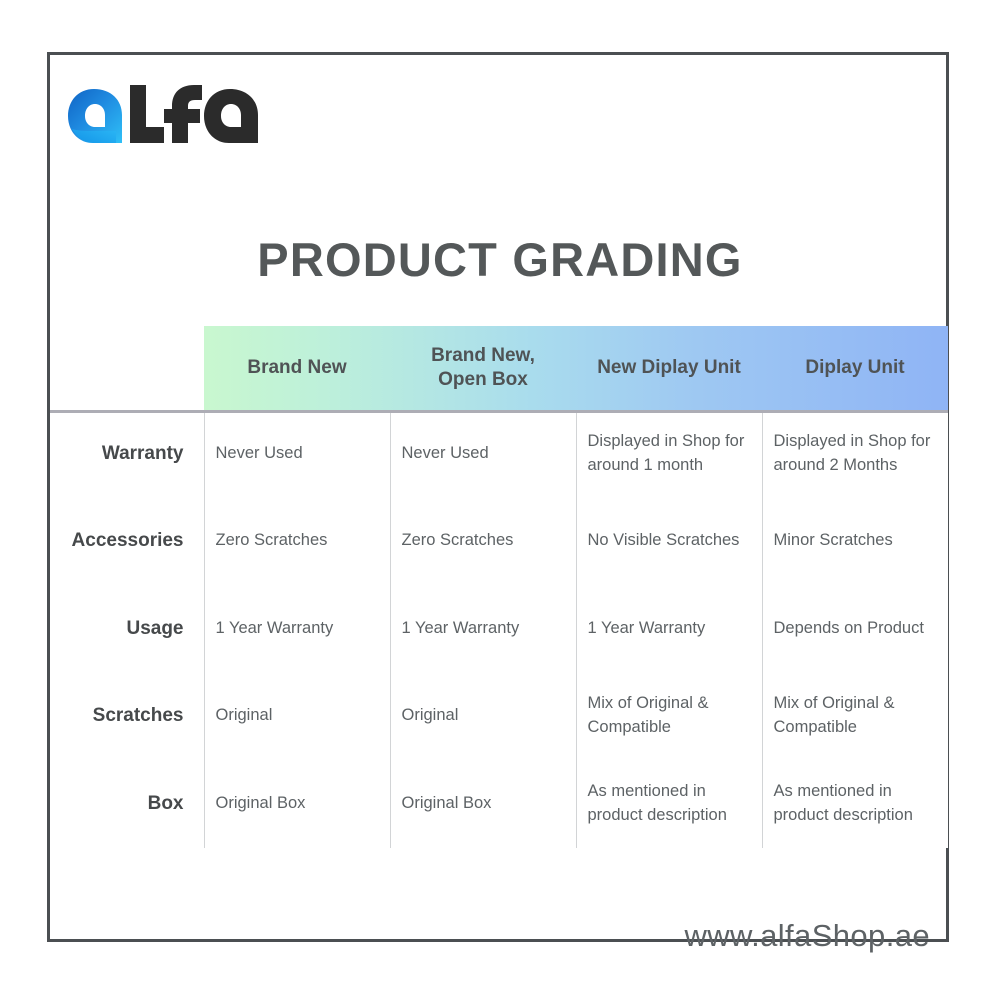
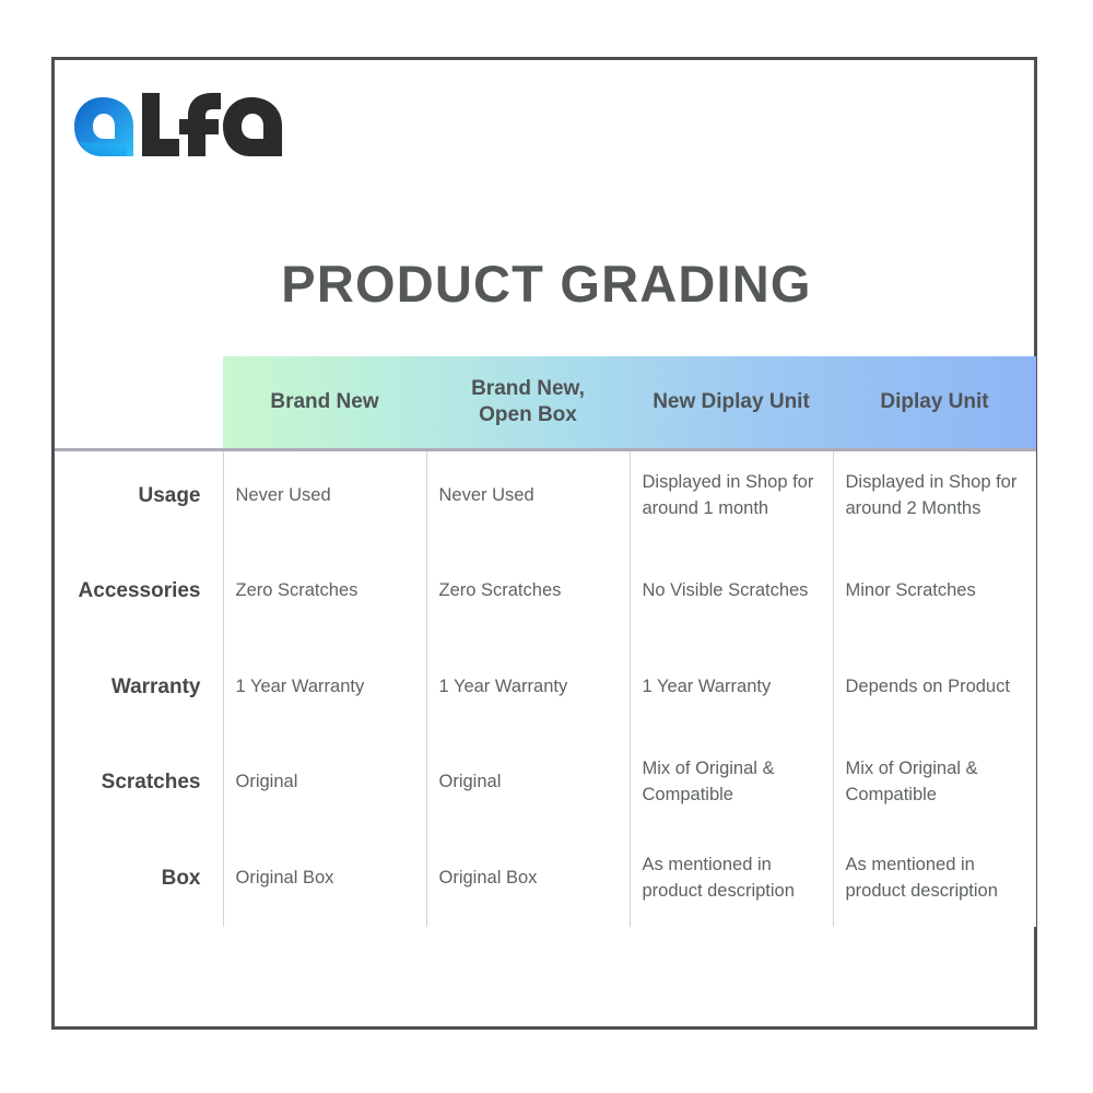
  PRODUCT GRADING
  	Brand New	Brand New, Open Box	New Diplay Unit	Diplay Unit
- Warranty	Never Used	Never Used	Displayed in Shop for around 1 month	Displayed in Shop for around 2 Months
+ Usage	Never Used	Never Used	Displayed in Shop for around 1 month	Displayed in Shop for around 2 Months
  Accessories	Zero Scratches	Zero Scratches	No Visible Scratches	Minor Scratches
- Usage	1 Year Warranty	1 Year Warranty	1 Year Warranty	Depends on Product
+ Warranty	1 Year Warranty	1 Year Warranty	1 Year Warranty	Depends on Product
  Scratches	Original	Original	Mix of Original & Compatible	Mix of Original & Compatible
  Box	Original Box	Original Box	As mentioned in product description	As mentioned in product description
- www.alfaShop.ae
